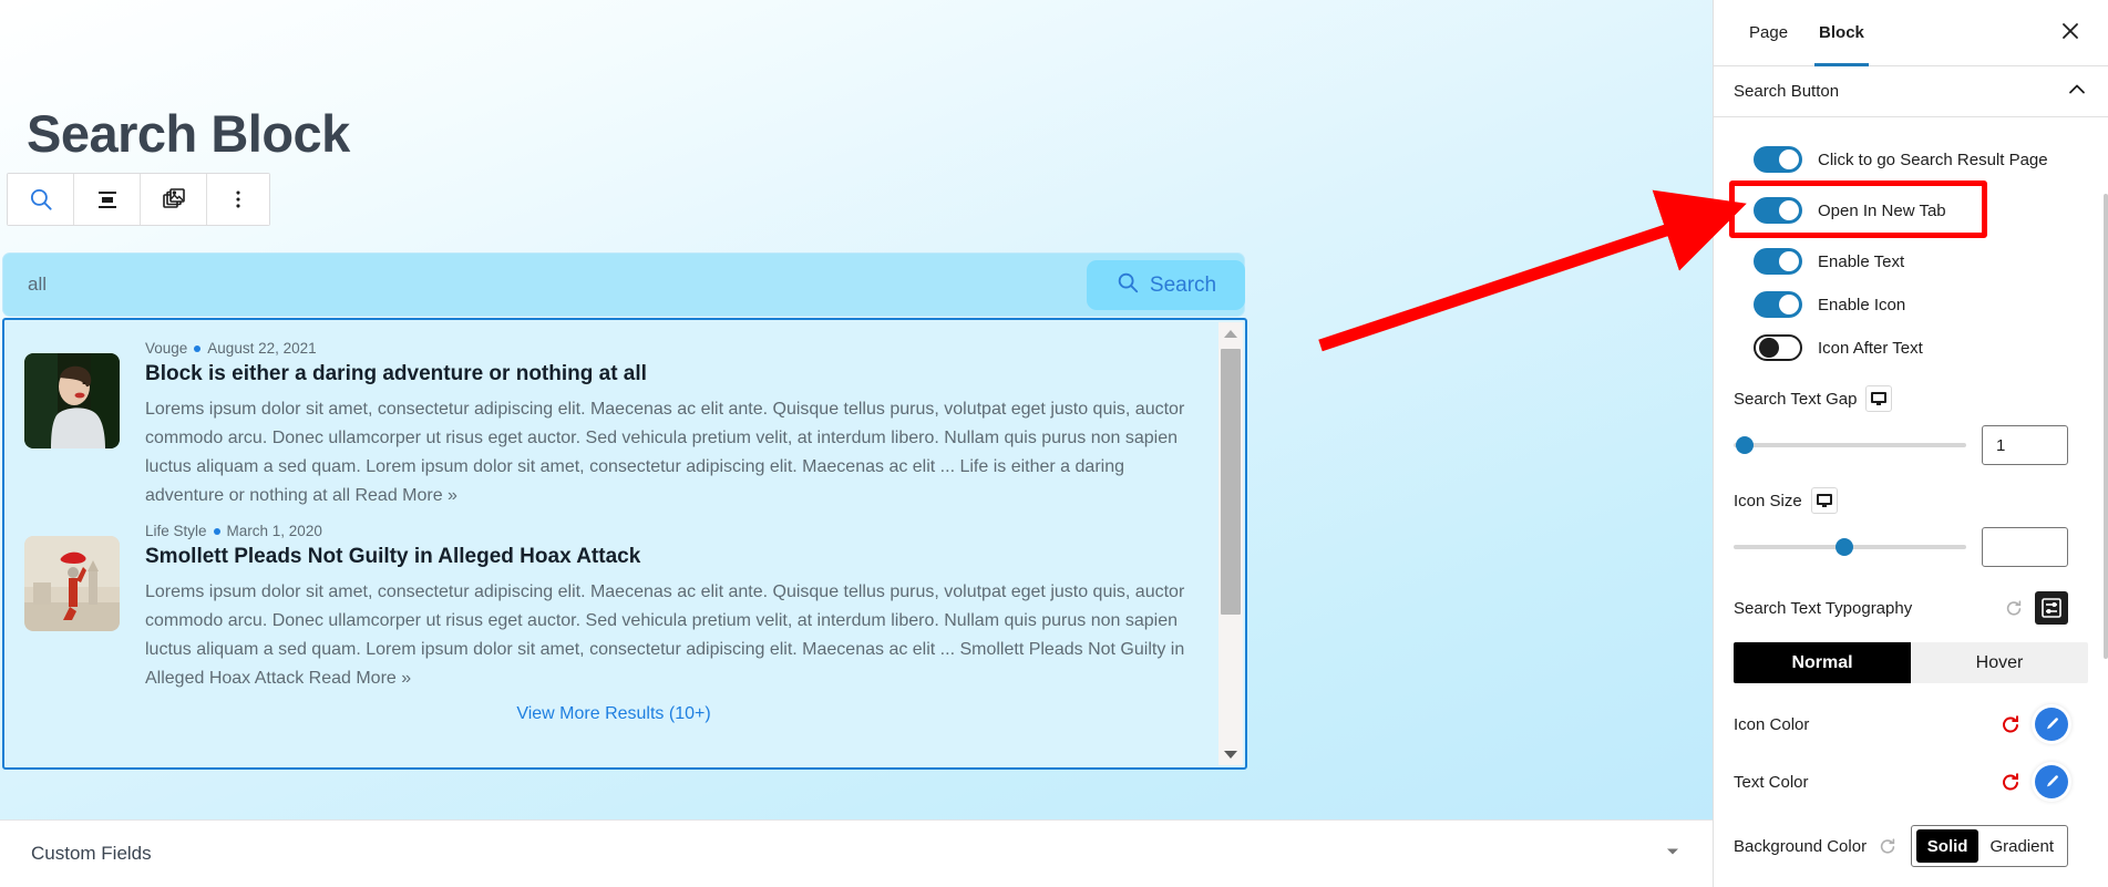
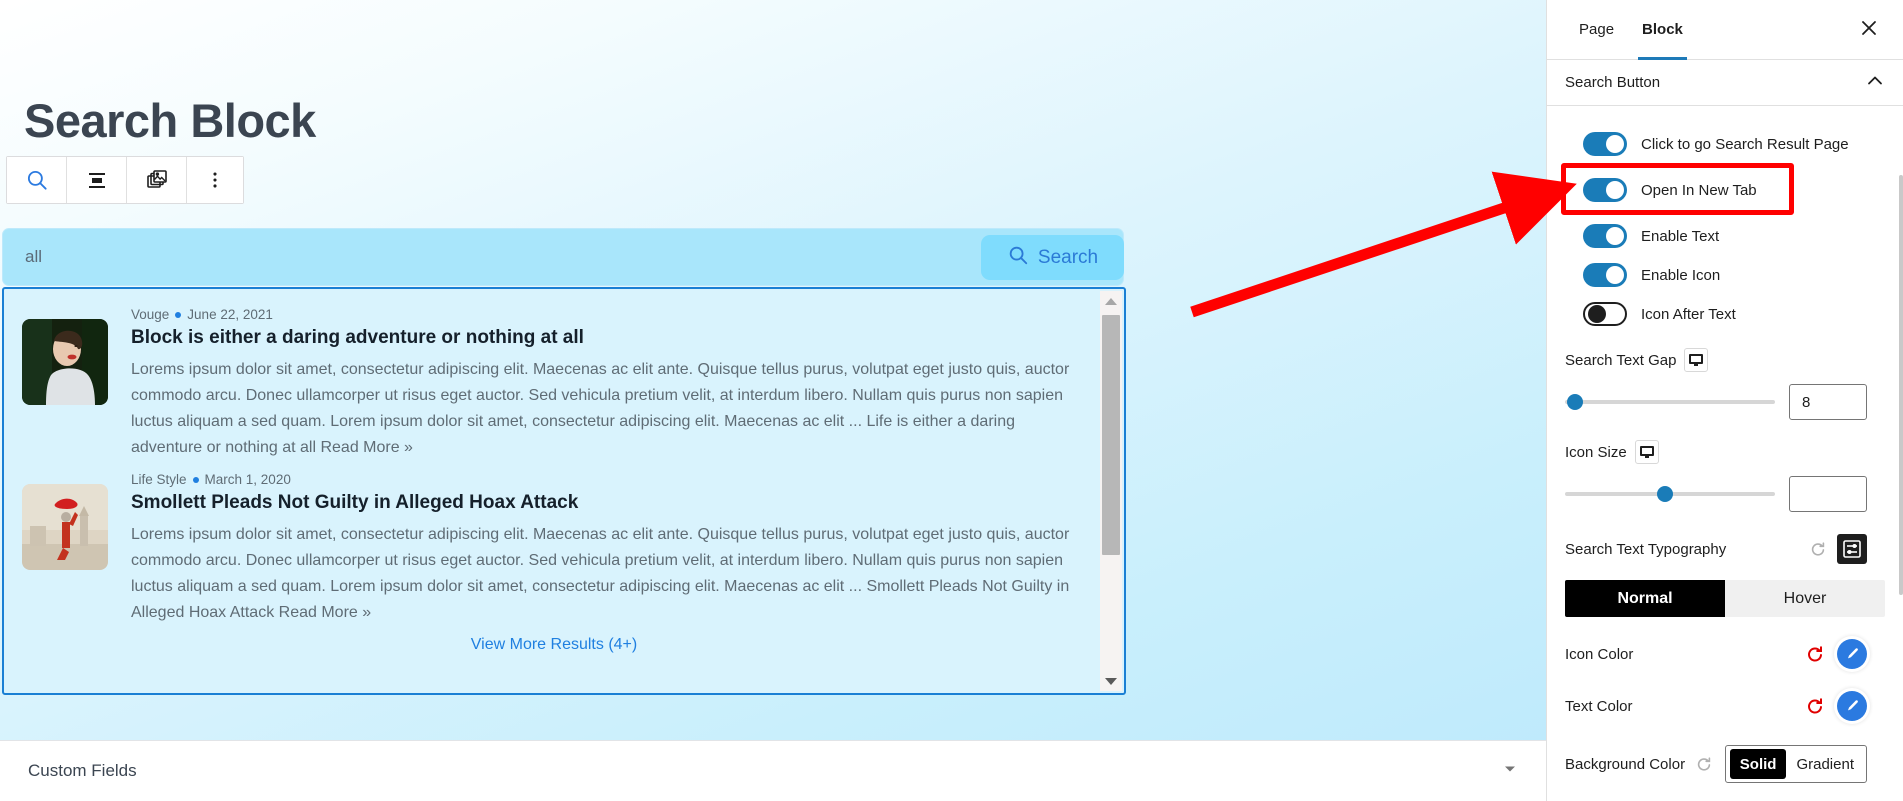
  Search Block
  all
  Search
  Vouge
- August 22, 2021
+ June 22, 2021
  Block is either a daring adventure or nothing at all
  Lorems ipsum dolor sit amet, consectetur adipiscing elit. Maecenas ac elit ante. Quisque tellus purus, volutpat eget justo quis, auctor commodo arcu. Donec ullamcorper ut risus eget auctor. Sed vehicula pretium velit, at interdum libero. Nullam quis purus non sapien luctus aliquam a sed quam. Lorem ipsum dolor sit amet, consectetur adipiscing elit. Maecenas ac elit ... Life is either a daring adventure or nothing at all Read More »
  Life Style
  March 1, 2020
  Smollett Pleads Not Guilty in Alleged Hoax Attack
  Lorems ipsum dolor sit amet, consectetur adipiscing elit. Maecenas ac elit ante. Quisque tellus purus, volutpat eget justo quis, auctor commodo arcu. Donec ullamcorper ut risus eget auctor. Sed vehicula pretium velit, at interdum libero. Nullam quis purus non sapien luctus aliquam a sed quam. Lorem ipsum dolor sit amet, consectetur adipiscing elit. Maecenas ac elit ... Smollett Pleads Not Guilty in Alleged Hoax Attack Read More »
- View More Results (10+)
+ View More Results (4+)
  Custom Fields
  Page
  Block
  Search Button
  Click to go Search Result Page
  Open In New Tab
  Enable Text
  Enable Icon
  Icon After Text
  Search Text Gap
- 1
+ 8
  Icon Size
  Search Text Typography
  Normal
  Hover
  Icon Color
  Text Color
  Background Color
  Solid
  Gradient
